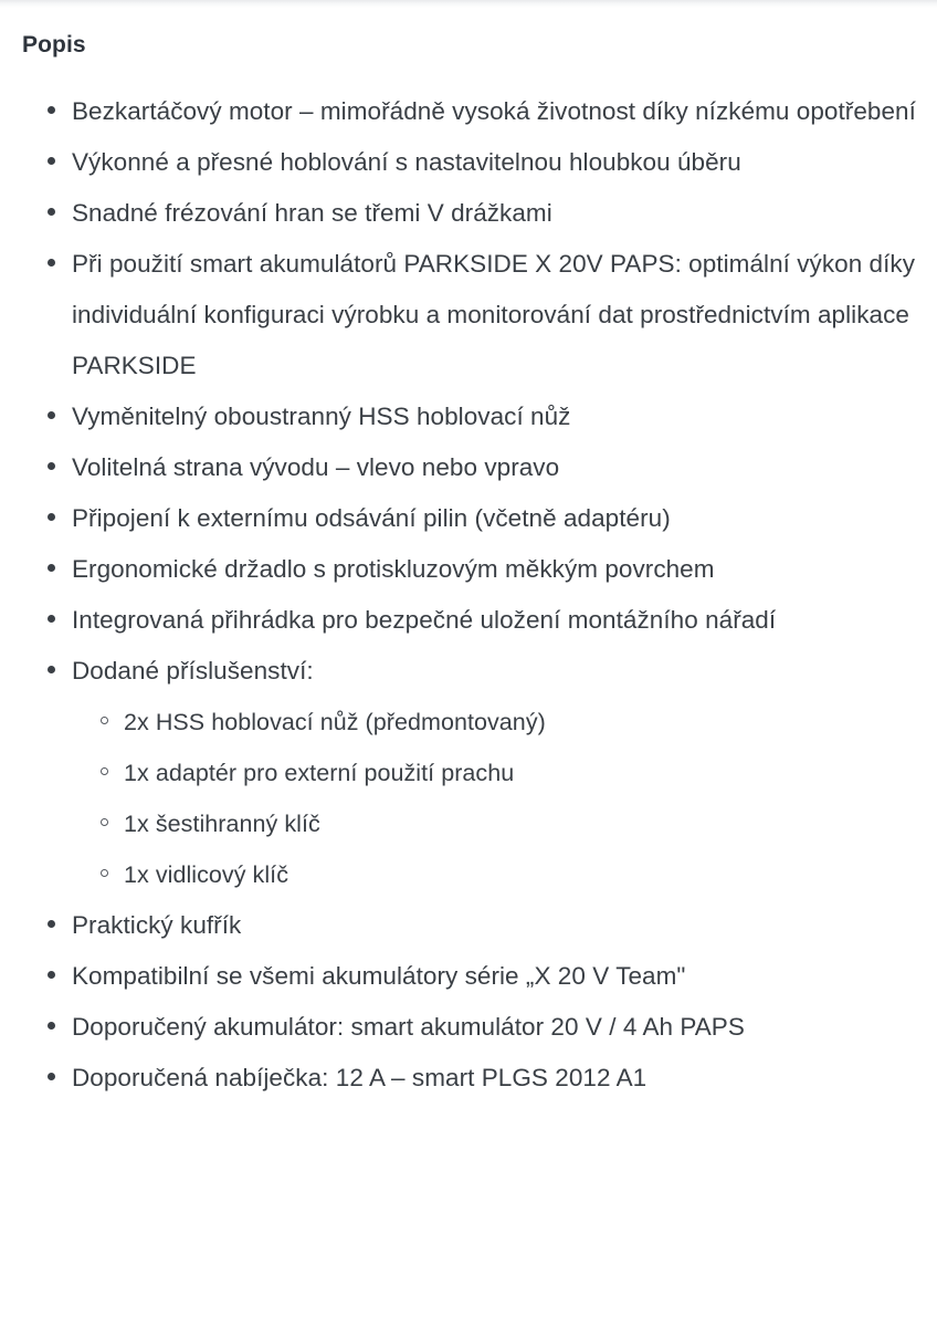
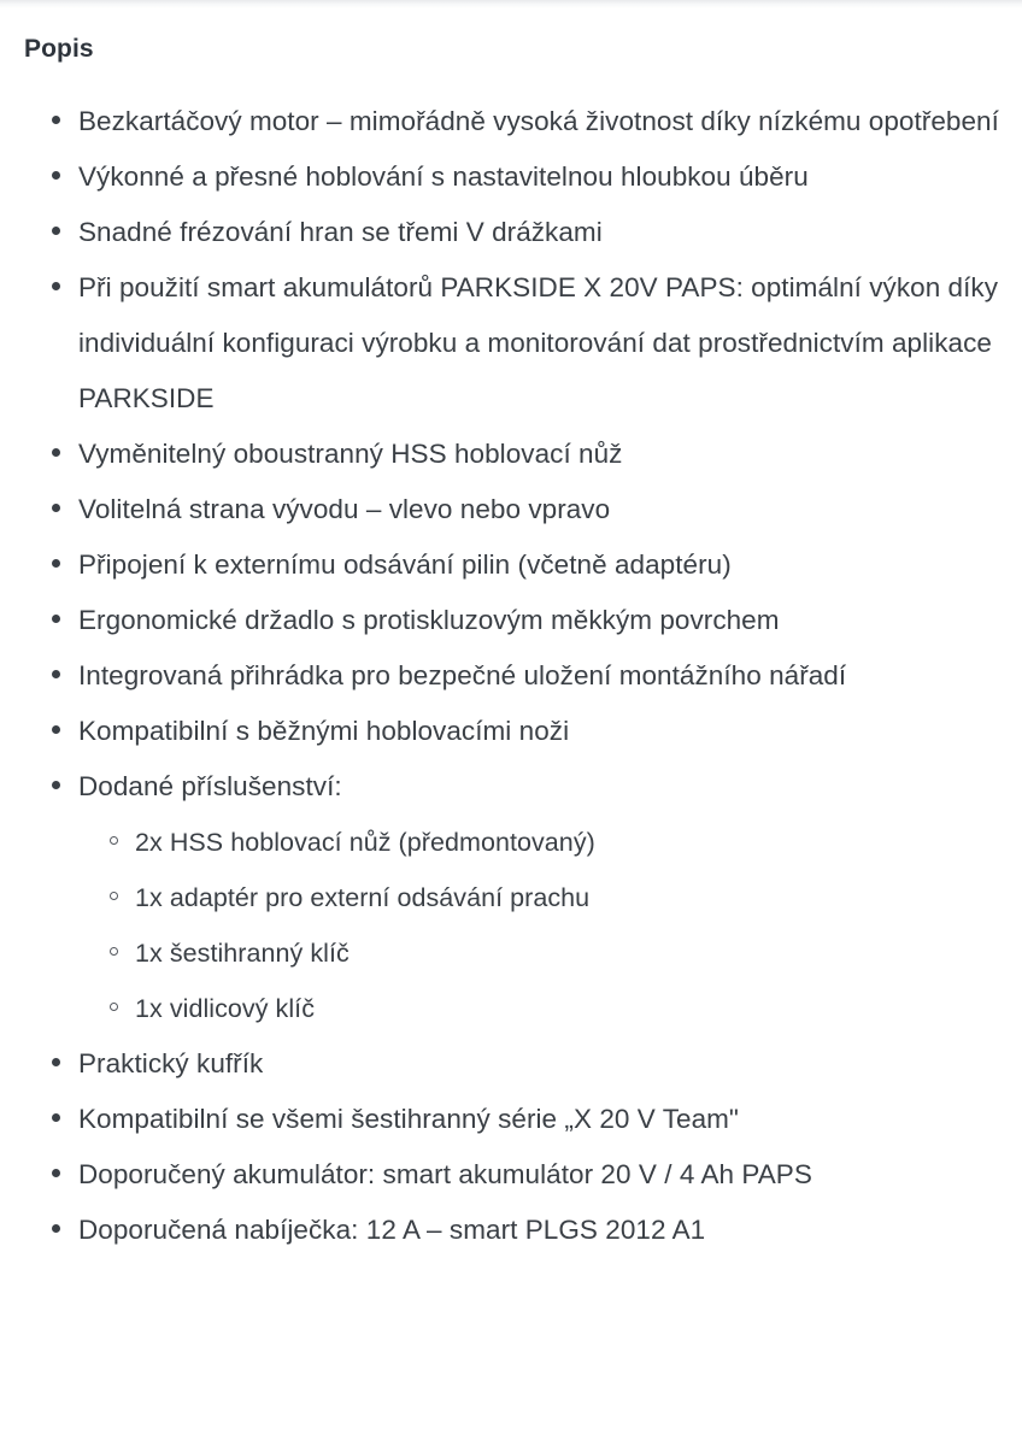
  Popis
  Bezkartáčový motor – mimořádně vysoká životnost díky nízkému opotřebení
  Výkonné a přesné hoblování s nastavitelnou hloubkou úběru
  Snadné frézování hran se třemi V drážkami
  Při použití smart akumulátorů PARKSIDE X 20V PAPS: optimální výkon díky individuální konfiguraci výrobku a monitorování dat prostřednictvím aplikace PARKSIDE
  Vyměnitelný oboustranný HSS hoblovací nůž
  Volitelná strana vývodu – vlevo nebo vpravo
  Připojení k externímu odsávání pilin (včetně adaptéru)
  Ergonomické držadlo s protiskluzovým měkkým povrchem
  Integrovaná přihrádka pro bezpečné uložení montážního nářadí
+ Kompatibilní s běžnými hoblovacími noži
  Dodané příslušenství:
  2x HSS hoblovací nůž (předmontovaný)
- 1x adaptér pro externí použití prachu
+ 1x adaptér pro externí odsávání prachu
  1x šestihranný klíč
  1x vidlicový klíč
  Praktický kufřík
- Kompatibilní se všemi akumulátory série „X 20 V Team"
+ Kompatibilní se všemi šestihranný série „X 20 V Team"
  Doporučený akumulátor: smart akumulátor 20 V / 4 Ah PAPS
  Doporučená nabíječka: 12 A – smart PLGS 2012 A1
